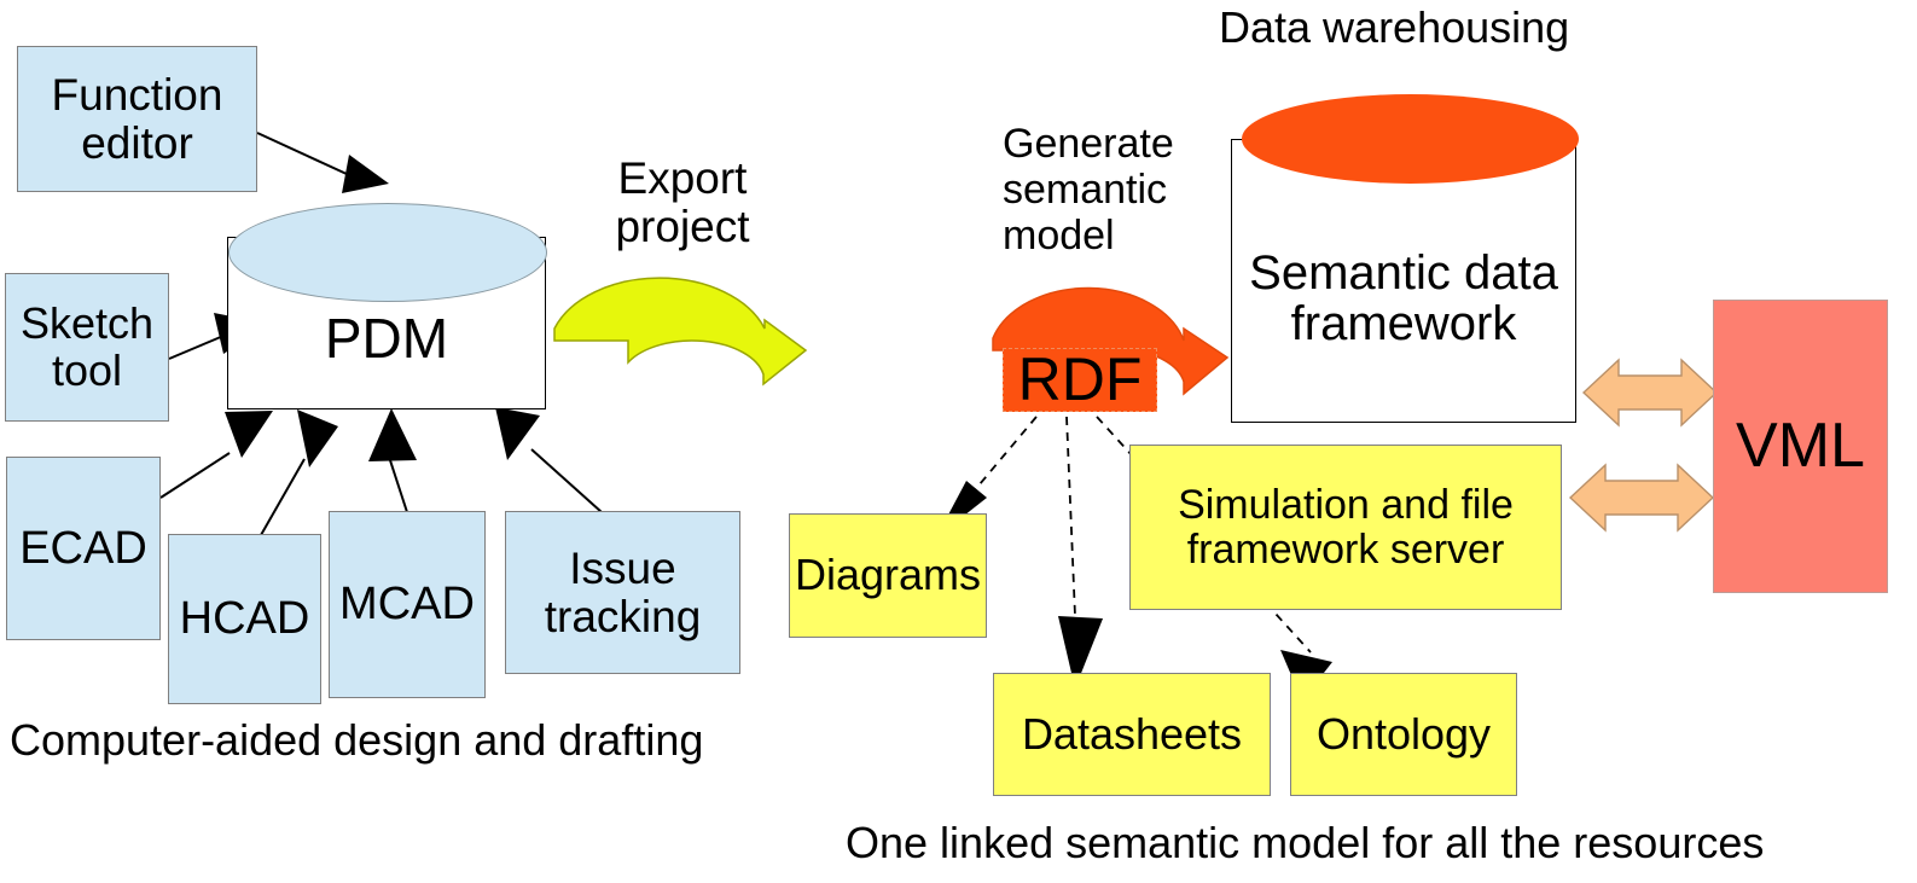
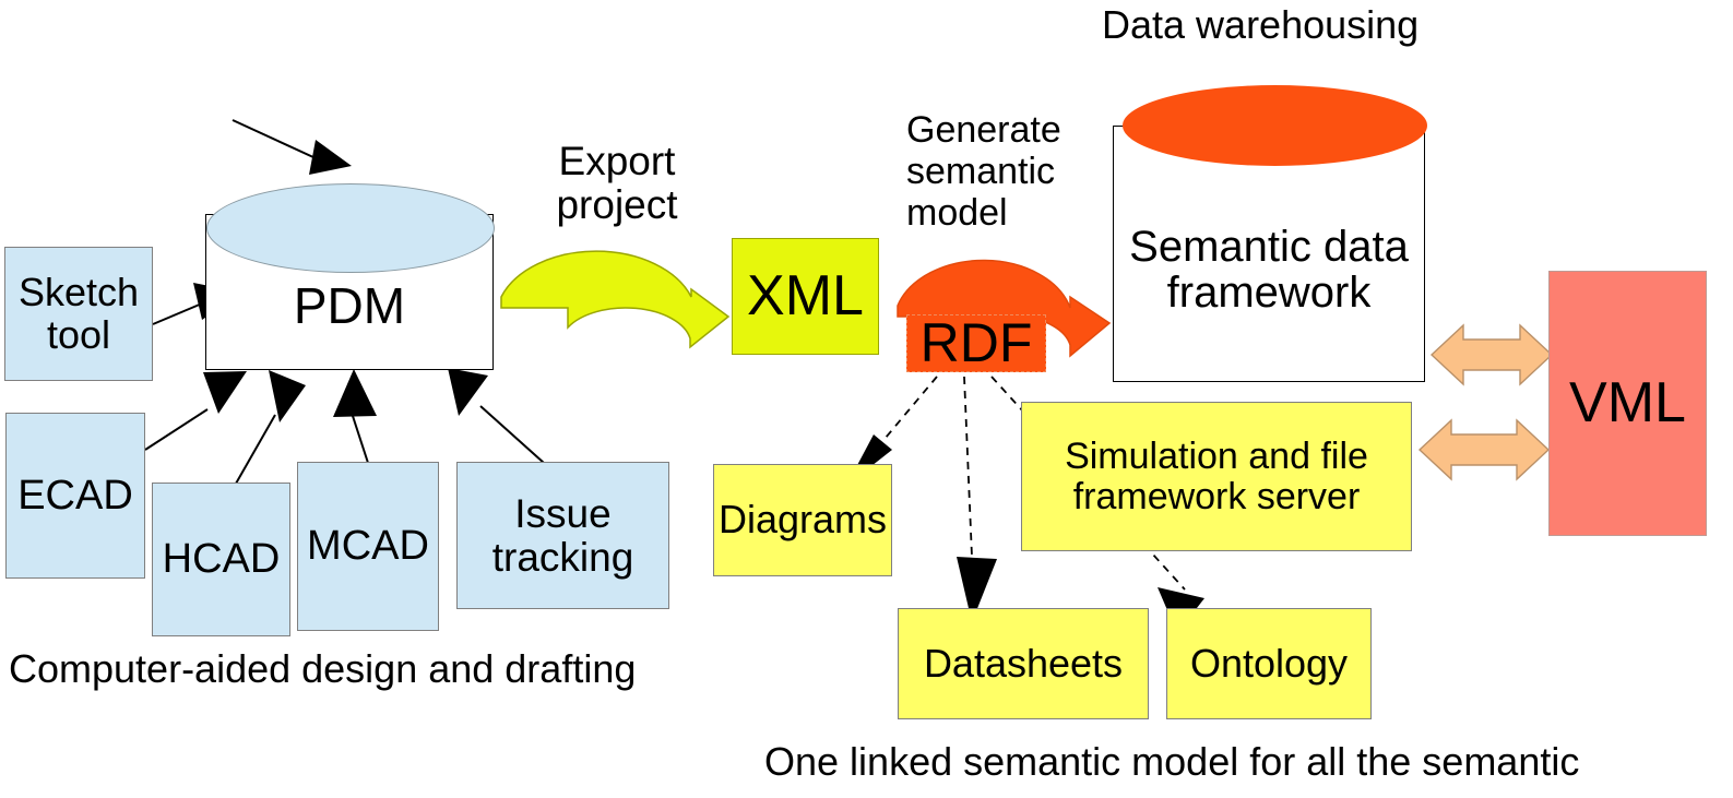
- Function editor
  Sketch tool
  ECAD
  HCAD
  MCAD
  Issue tracking
  PDM
  Export project
+ XML
  Generate semantic model
  RDF
  Data warehousing
  Semantic data framework
  Diagrams
  Datasheets
  Ontology
  Simulation and file framework server
  VML
  Computer-aided design and drafting
- One linked semantic model for all the resources
+ One linked semantic model for all the semantic
